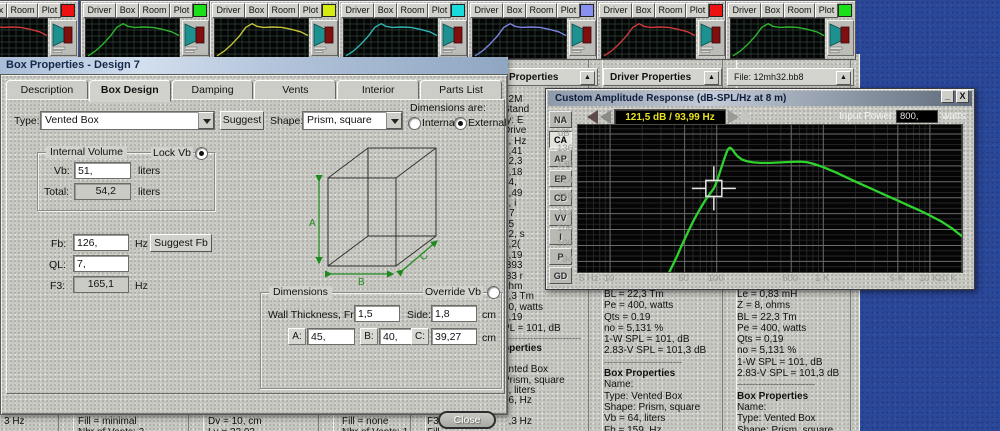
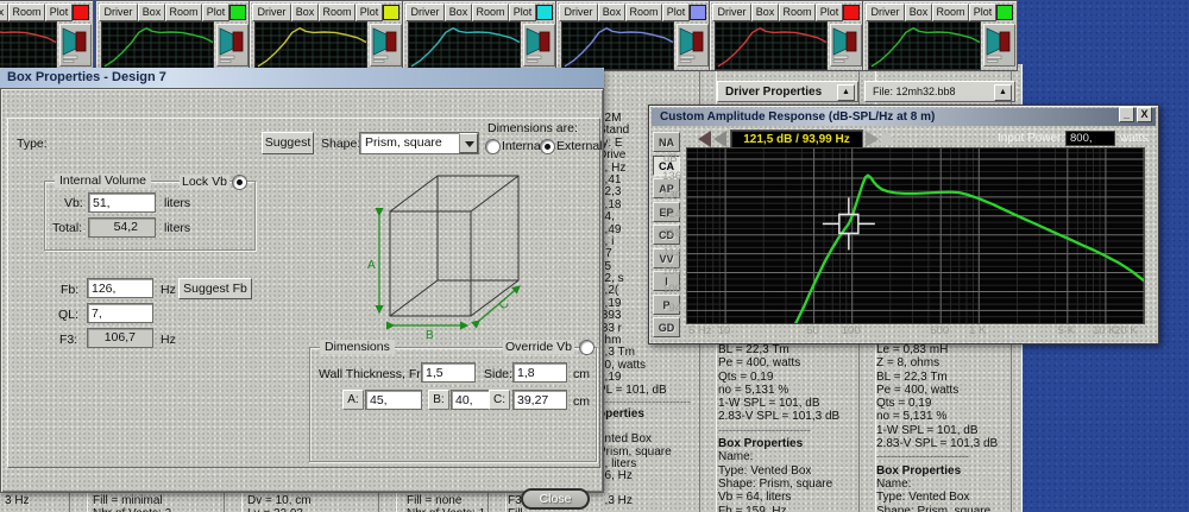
  Room
  Plot
  Driver
  Box
  Room
  Plot
  Driver
  Box
  Room
  Plot
  Driver
  Box
  Room
  Plot
  Driver
  Box
  Room
  Plot
  Driver
  Box
  Room
  Plot
  Driver
  Box
  Room
  Plot
- Properties
  Driver Properties
  File: 12mh32.bb8
  tand
  y: E
  rive
  , Hz
  ,41
  2,3
  ,18
  ,49
  2, s
  ,2(
  ,19
  393
  83 r
  ,3 Tm
  0, watts
  ,19
  L = 101, dB
  ------------------------
  perties
  nted Box
  rism, square
  , liters
  6, Hz
  ,3 Hz
  BL = 22,3 Tm
  Pe = 400, watts
  Qts = 0,19
  no = 5,131 %
  1-W SPL = 101, dB
  2.83-V SPL = 101,3 dB
  --------------------------
  Box Properties
  Name:
  Type: Vented Box
  Shape: Prism, square
  Vb = 64, liters
  Fb = 159, Hz
  Le = 0,83 mH
  Z = 8, ohms
  BL = 22,3 Tm
  Pe = 400, watts
  Qts = 0,19
  no = 5,131 %
  1-W SPL = 101, dB
  2.83-V SPL = 101,3 dB
  --------------------------
  Box Properties
  Name:
  Type: Vented Box
  Shape: Prism, square
  3 Hz
  Fill = minimal
  Dv = 10, cm
  Fill = none
  Box Properties - Design 7
- Description
- Box Design
- Damping
- Vents
- Interior
- Parts List
  Type:
- Vented Box
  Suggest
  Shape
  Prism, square
  Dimensions are:
  Interna
  External
  Internal Volume
  Lock Vb
  Vb:
  51,
  liters
  Total:
  54,2
  liters
  Fb:
  126,
  Hz
  Suggest Fb
  QL:
  7,
  F3:
- 165,1
+ 106,7
  Hz
  A
  B
  Dimensions
  Override Vb
  Wall Thickness, Fr
  1,5
  Side:
  1,8
  cm
  A:
  45,
  B:
  40,
  C:
  39,27
  cm
  Close
  Custom Amplitude Response (dB-SPL/Hz at 8 m)
  _
  X
  NA
  CA
  AP
  EP
  CD
  VV
  I
  P
  GD
  121,5 dB / 93,99 Hz
  Input Power:
  800,
  watts
  dB
  136
  130
  124
  118
  112
  106
  100
  94
  5 Hz
  10
  50
  100
  500
  1 K
  5 K
  10 K
  20 K
